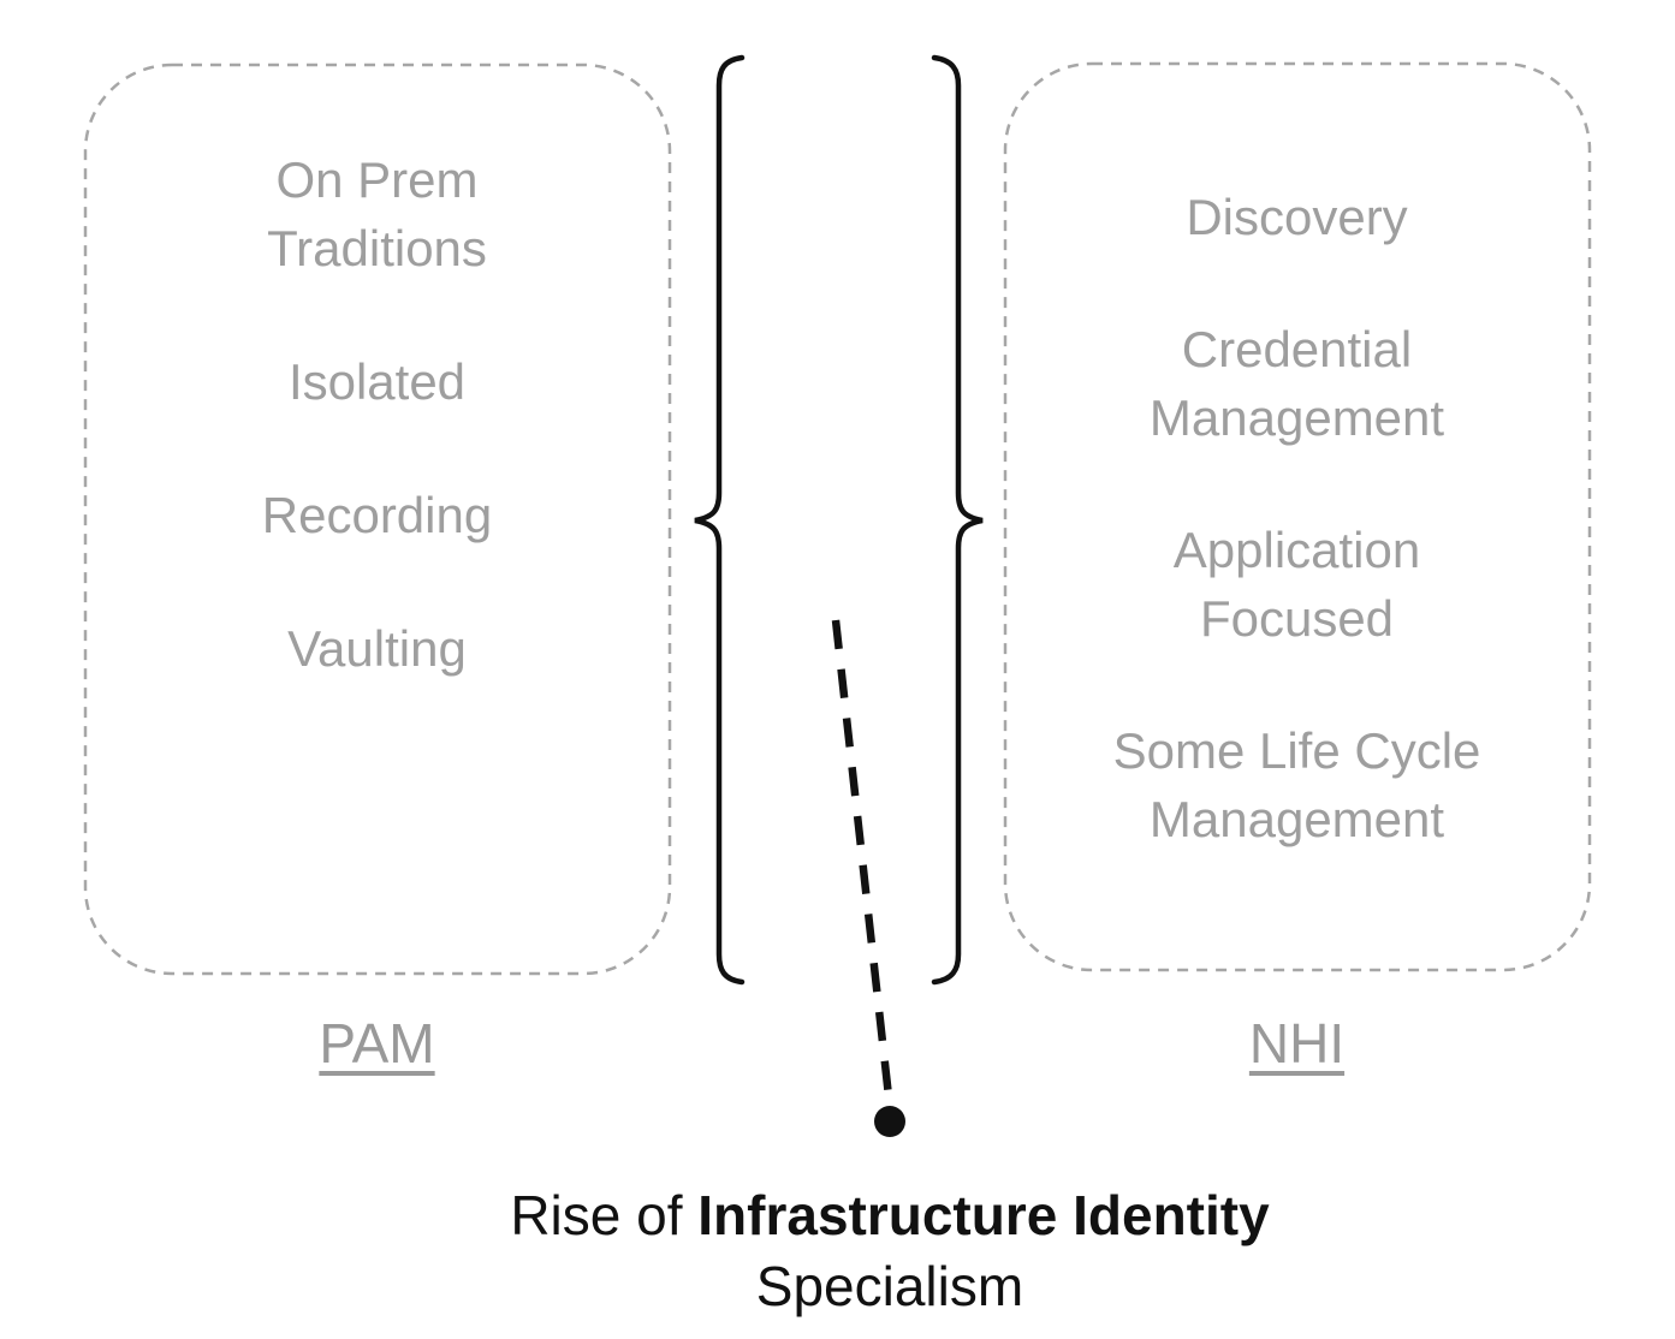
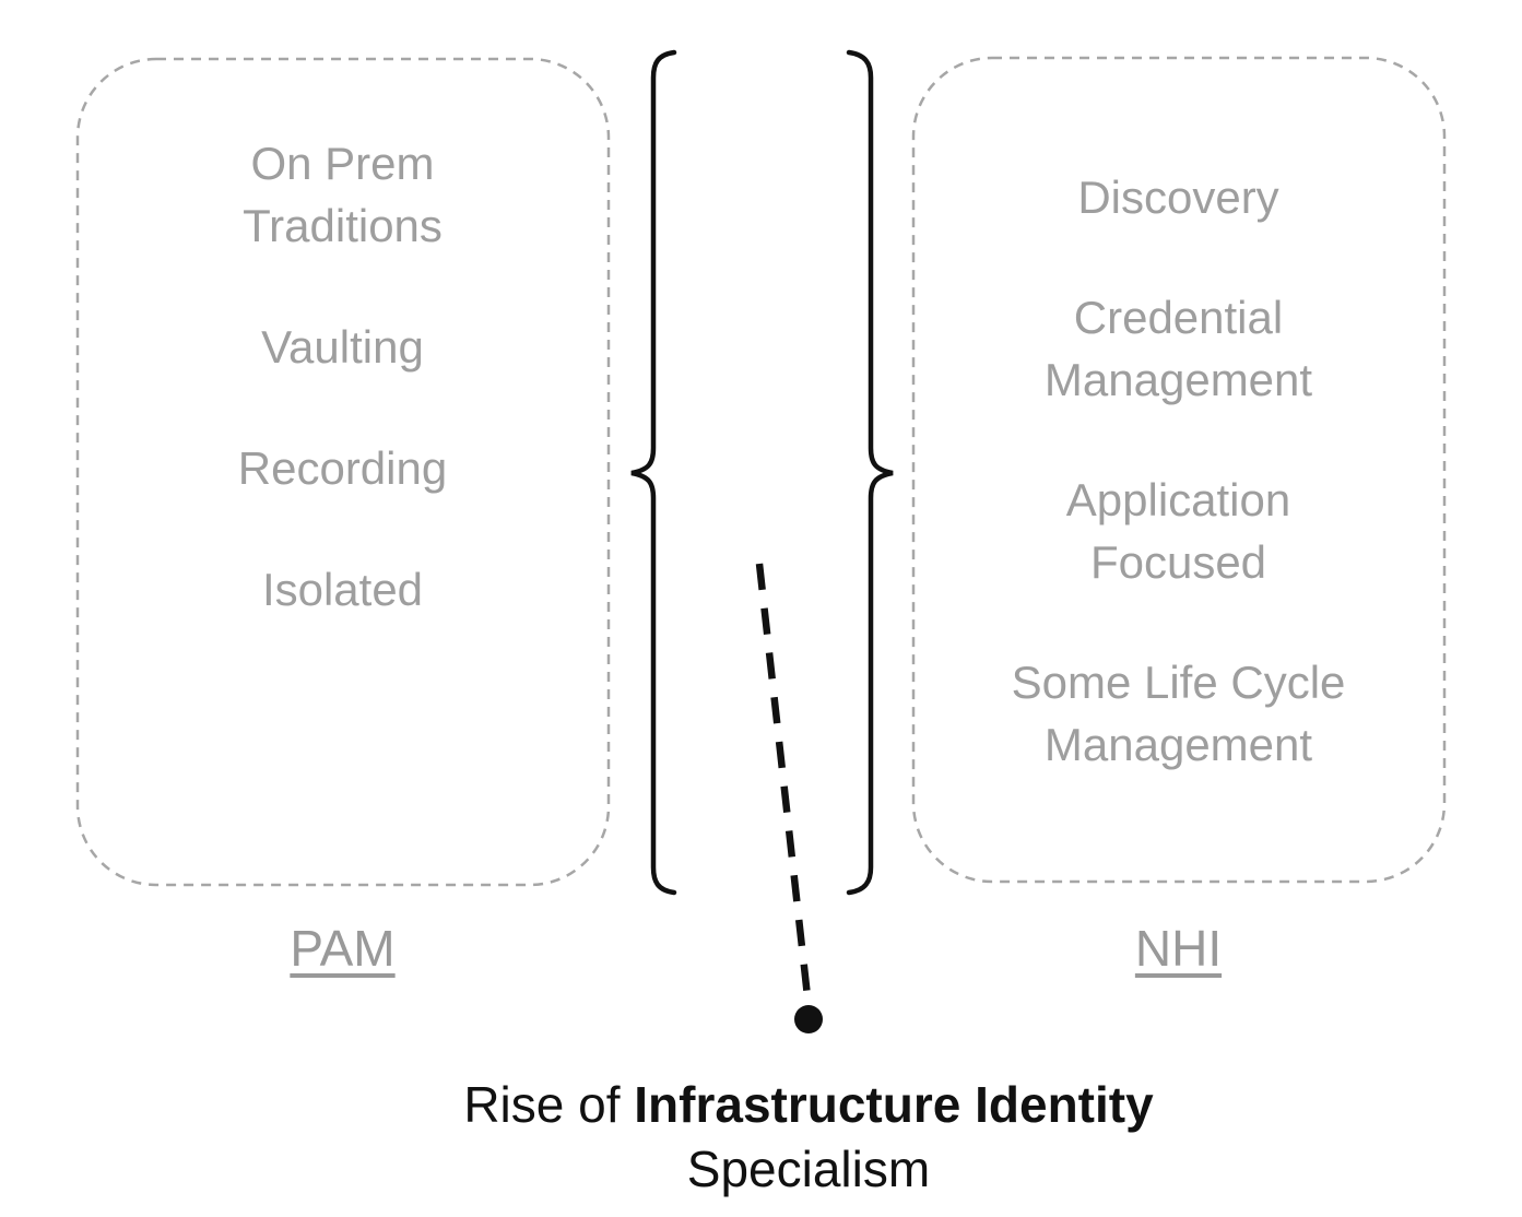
  On Prem
  Traditions
- Isolated
+ Vaulting
  Recording
- Vaulting
+ Isolated
  Discovery
  Credential
  Management
  Application
  Focused
  Some Life Cycle
  Management
  PAM
  NHI
  Rise of Infrastructure Identity
  Specialism
